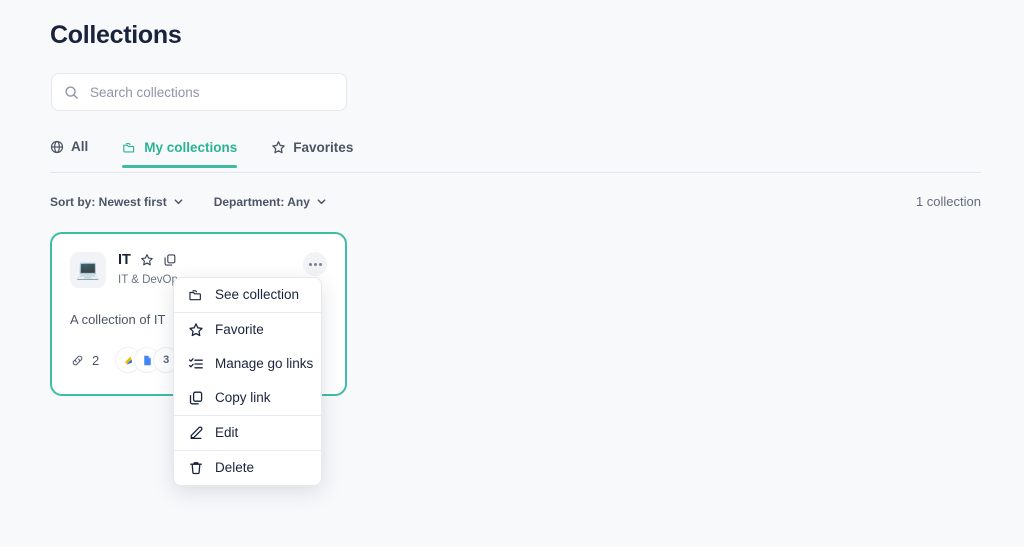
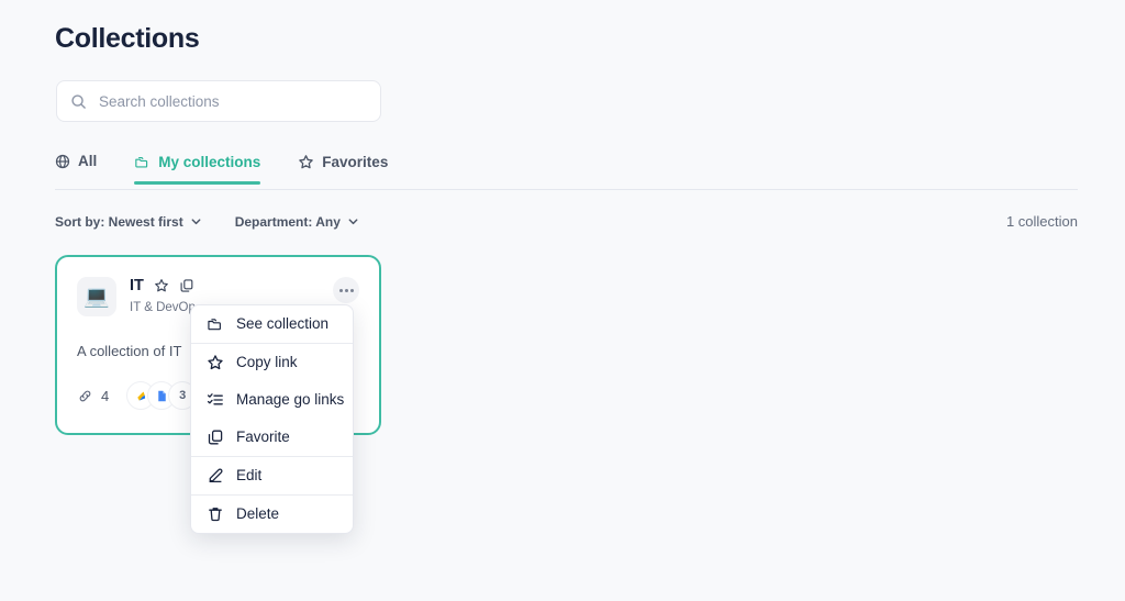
  Collections
  Search collections
  All
  My collections
  Favorites
  Sort by: Newest first
  Department: Any
  1 collection
  💻
  IT
  IT & DevO
  A collection of IT
- 2
+ 4
  3
  See collection
- Favorite
+ Copy link
  Manage go links
- Copy link
+ Favorite
  Edit
  Delete
